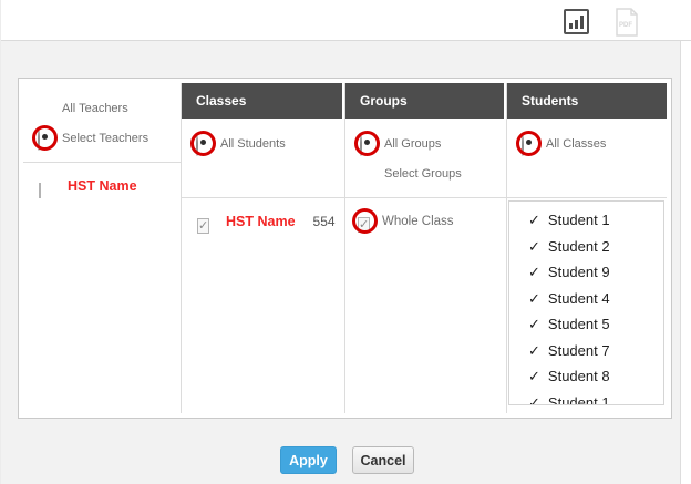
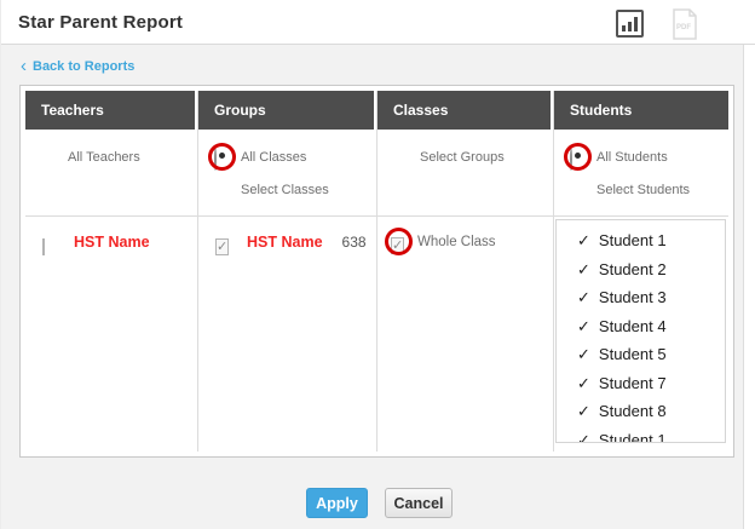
+ Star Parent Report
+ Back to Reports
+ Teachers
  All Teachers
- Select Teachers
  HST Name
- Classes
+ Groups
- All Students
+ All Classes
+ Select Classes
  ✓
  HST Name
- 554
+ 638
- Groups
+ Classes
- All Groups
  Select Groups
  ✓
  Whole Class
  Students
- All Classes
+ All Students
+ Select Students
  ✓ Student 1
  ✓ Student 2
- ✓ Student 9
+ ✓ Student 3
  ✓ Student 4
  ✓ Student 5
  ✓ Student 7
  ✓ Student 8
  ✓ Student 1
  Apply
  Cancel
